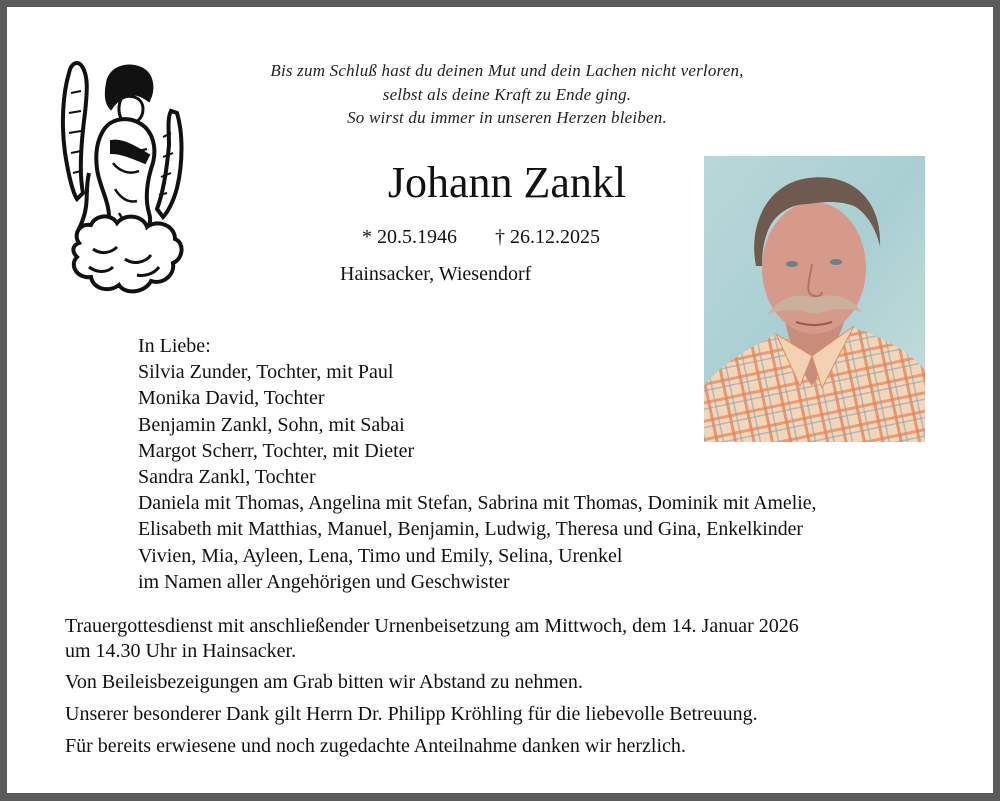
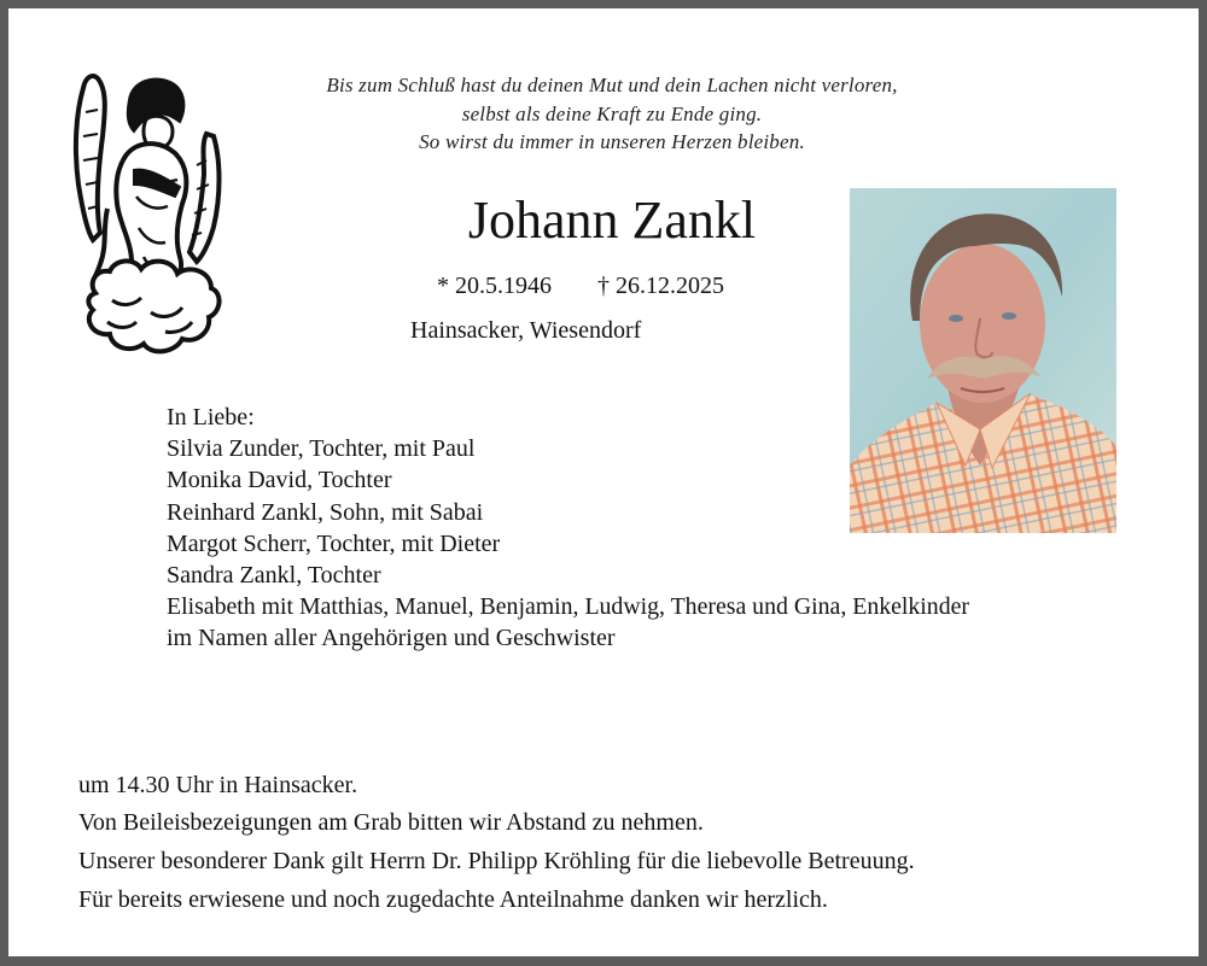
  Bis zum Schluß hast du deinen Mut und dein Lachen nicht verloren,
  selbst als deine Kraft zu Ende ging.
  So wirst du immer in unseren Herzen bleiben.
  Johann Zankl
  * 20.5.1946 † 26.12.2025
  Hainsacker, Wiesendorf
  In Liebe:
  Silvia Zunder, Tochter, mit Paul
  Monika David, Tochter
- Benjamin Zankl, Sohn, mit Sabai
+ Reinhard Zankl, Sohn, mit Sabai
  Margot Scherr, Tochter, mit Dieter
  Sandra Zankl, Tochter
- Daniela mit Thomas, Angelina mit Stefan, Sabrina mit Thomas, Dominik mit Amelie,
  Elisabeth mit Matthias, Manuel, Benjamin, Ludwig, Theresa und Gina, Enkelkinder
- Vivien, Mia, Ayleen, Lena, Timo und Emily, Selina, Urenkel
  im Namen aller Angehörigen und Geschwister
- Trauergottesdienst mit anschließender Urnenbeisetzung am Mittwoch, dem 14. Januar 2026
  um 14.30 Uhr in Hainsacker.
  Von Beileisbezeigungen am Grab bitten wir Abstand zu nehmen.
  Unserer besonderer Dank gilt Herrn Dr. Philipp Kröhling für die liebevolle Betreuung.
  Für bereits erwiesene und noch zugedachte Anteilnahme danken wir herzlich.
